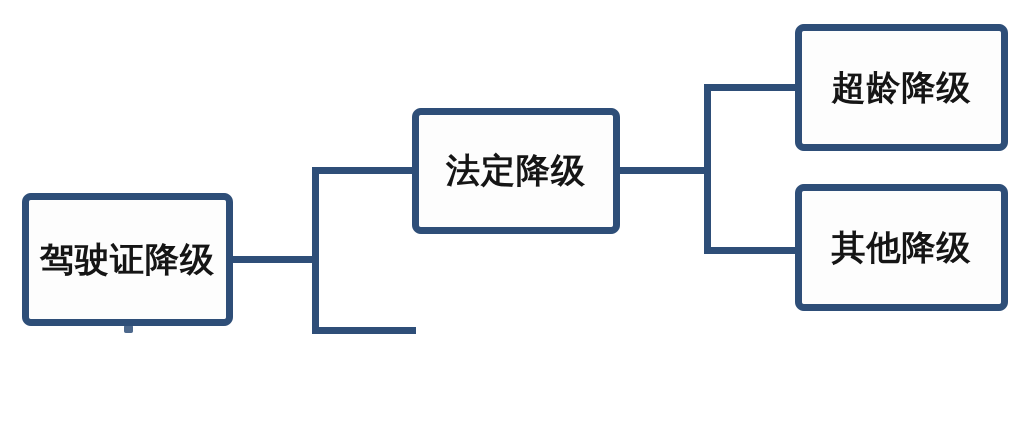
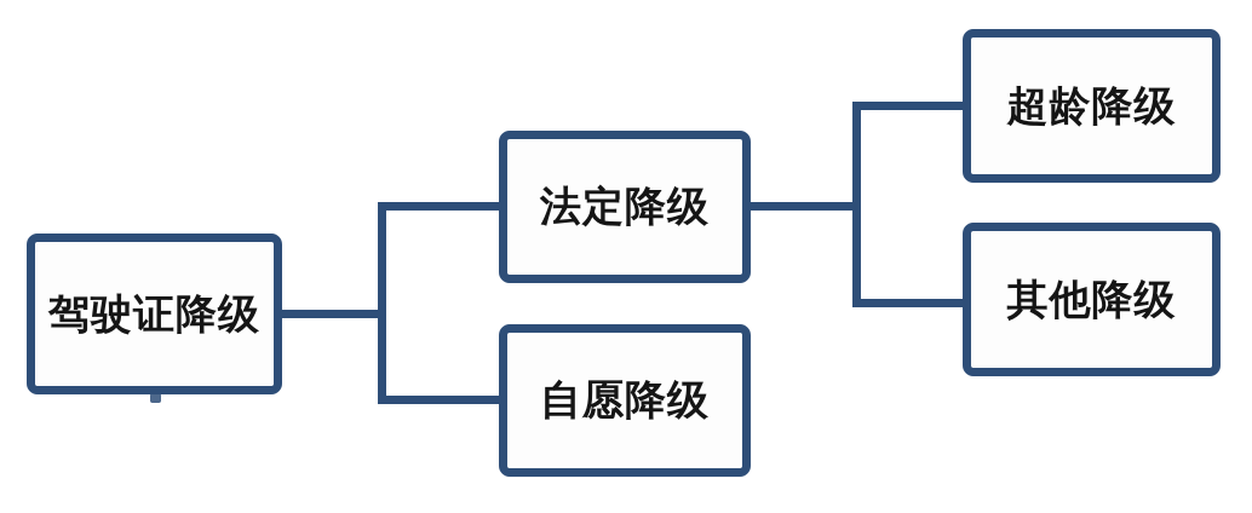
  驾驶证降级
  法定降级
+ 自愿降级
  超龄降级
  其他降级
